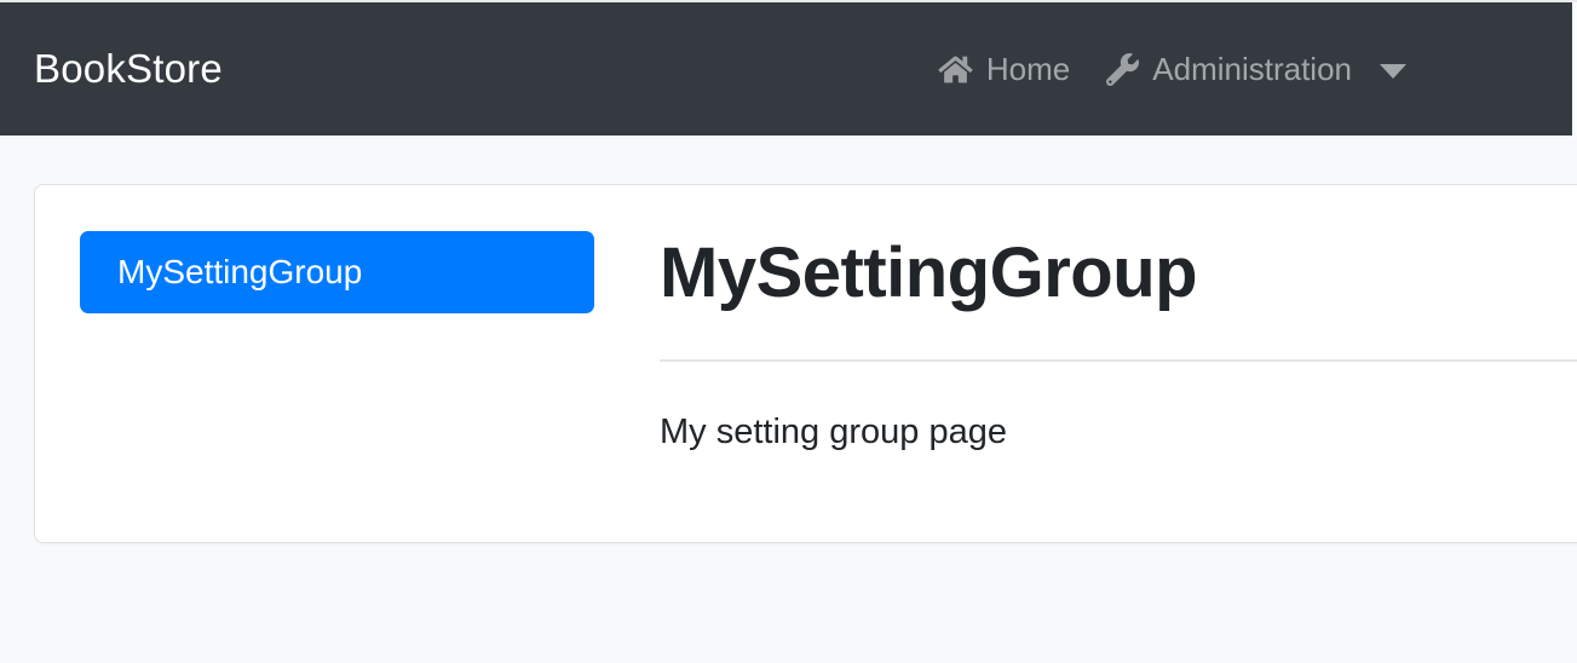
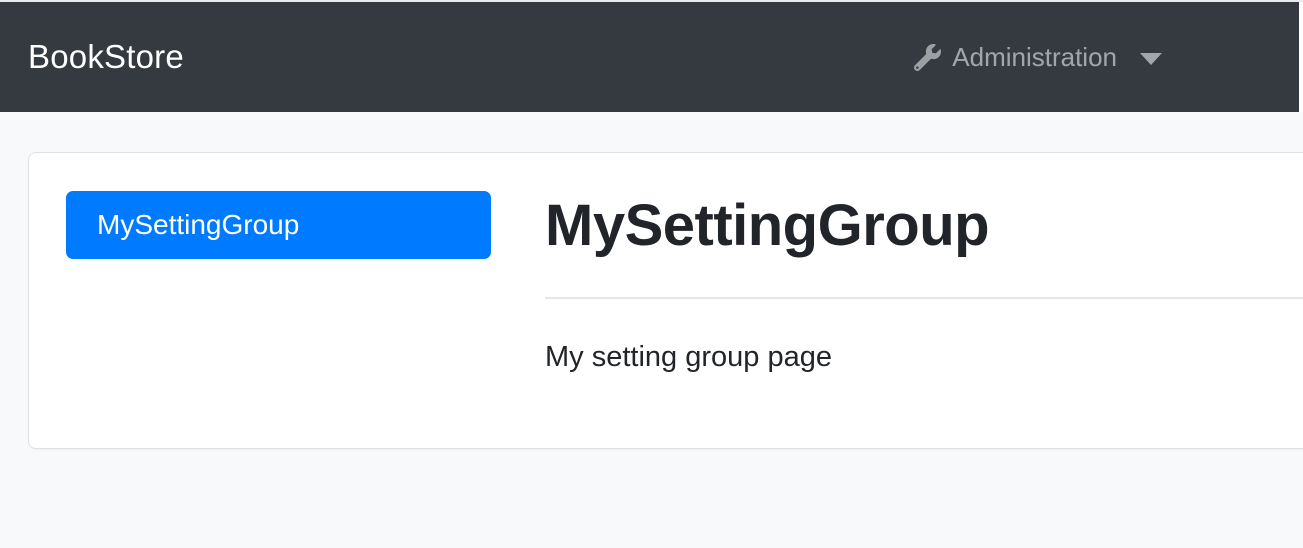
  BookStore
- Home
  Administration
  MySettingGroup
  MySettingGroup
  My setting group page
